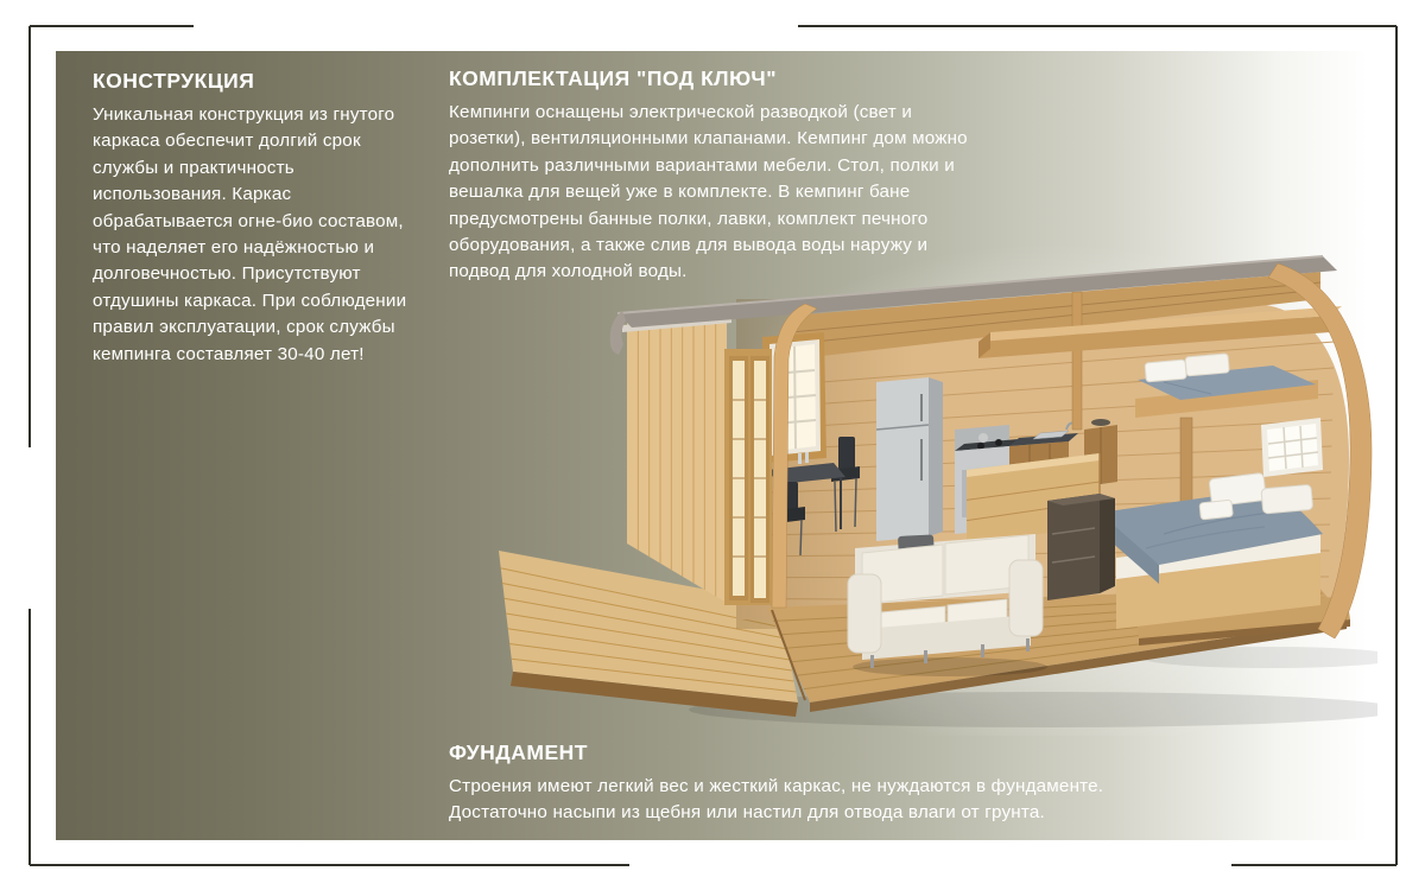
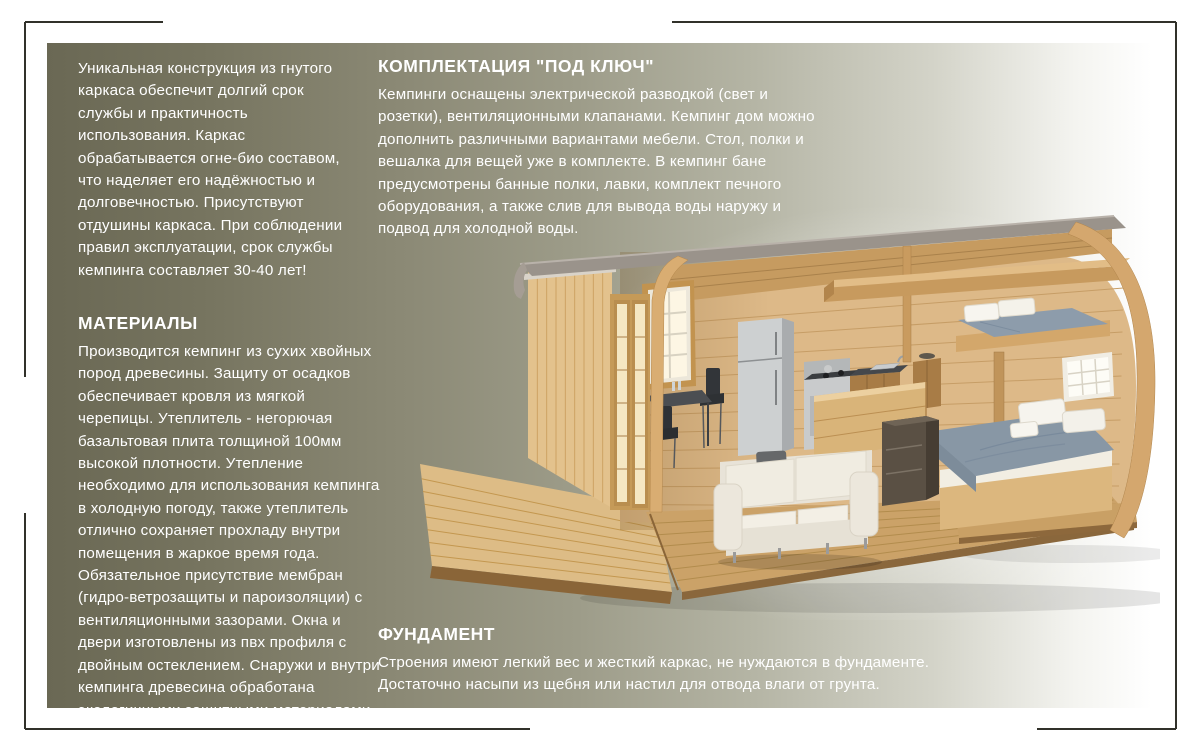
- КОНСТРУКЦИЯ
  Уникальная конструкция из гнутого
  каркаса обеспечит долгий срок
  службы и практичность
  использования. Каркас
  обрабатывается огне-био составом,
  что наделяет его надёжностью и
  долговечностью. Присутствуют
  отдушины каркаса. При соблюдении
  правил эксплуатации, срок службы
  кемпинга составляет 30-40 лет!
+ МАТЕРИАЛЫ
+ Производится кемпинг из сухих хвойных
+ пород древесины. Защиту от осадков
+ обеспечивает кровля из мягкой
+ черепицы. Утеплитель - негорючая
+ базальтовая плита толщиной 100мм
+ высокой плотности. Утепление
+ необходимо для использования кемпинга
+ в холодную погоду, также утеплитель
+ отлично сохраняет прохладу внутри
+ помещения в жаркое время года.
+ Обязательное присутствие мембран
+ (гидро-ветрозащиты и пароизоляции) с
+ вентиляционными зазорами. Окна и
+ двери изготовлены из пвх профиля с
+ двойным остеклением. Снаружи и внутри
+ кемпинга древесина обработана
+ экологичными защитными материалами.
  КОМПЛЕКТАЦИЯ "ПОД КЛЮЧ"
  Кемпинги оснащены электрической разводкой (свет и
  розетки), вентиляционными клапанами. Кемпинг дом можно
  дополнить различными вариантами мебели. Стол, полки и
  вешалка для вещей уже в комплекте. В кемпинг бане
  предусмотрены банные полки, лавки, комплект печного
  оборудования, а также слив для вывода воды наружу и
  подвод для холодной воды.
  ФУНДАМЕНТ
  Строения имеют легкий вес и жесткий каркас, не нуждаются в фундаменте.
  Достаточно насыпи из щебня или настил для отвода влаги от грунта.
